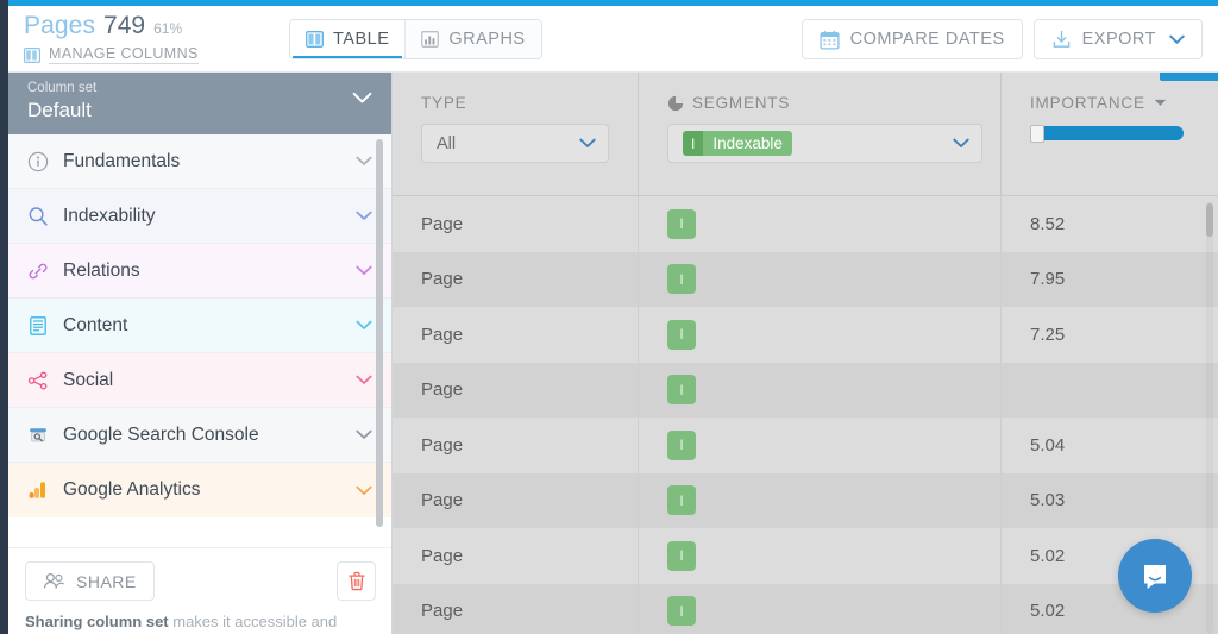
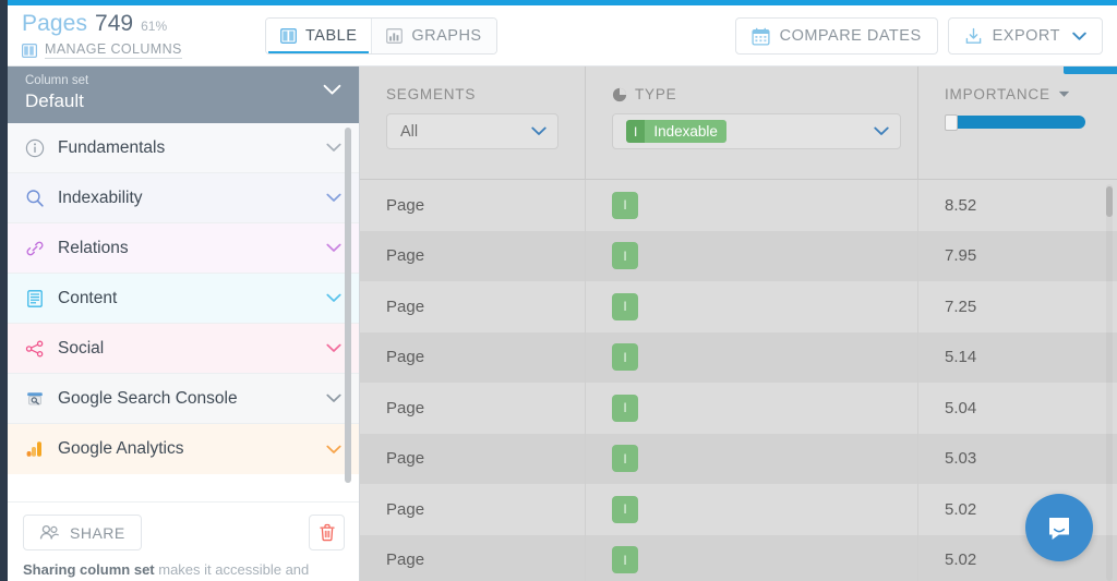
  Pages
  749
  61%
  MANAGE COLUMNS
  TABLE
  GRAPHS
  COMPARE DATES
  EXPORT
  Column set
  Default
  Fundamentals
  Indexability
  Relations
  Content
  Social
  Google Search Console
  Google Analytics
  SHARE
- TYPE
+ SEGMENTS
  All
- SEGMENTS
+ TYPE
  I
  Indexable
  IMPORTANCE
  Page
  I
  8.52
  Page
  I
  7.95
  Page
  I
  7.25
  Page
  I
+ 5.14
  Page
  I
  5.04
  Page
  I
  5.03
  Page
  I
  5.02
  Page
  I
  5.02
